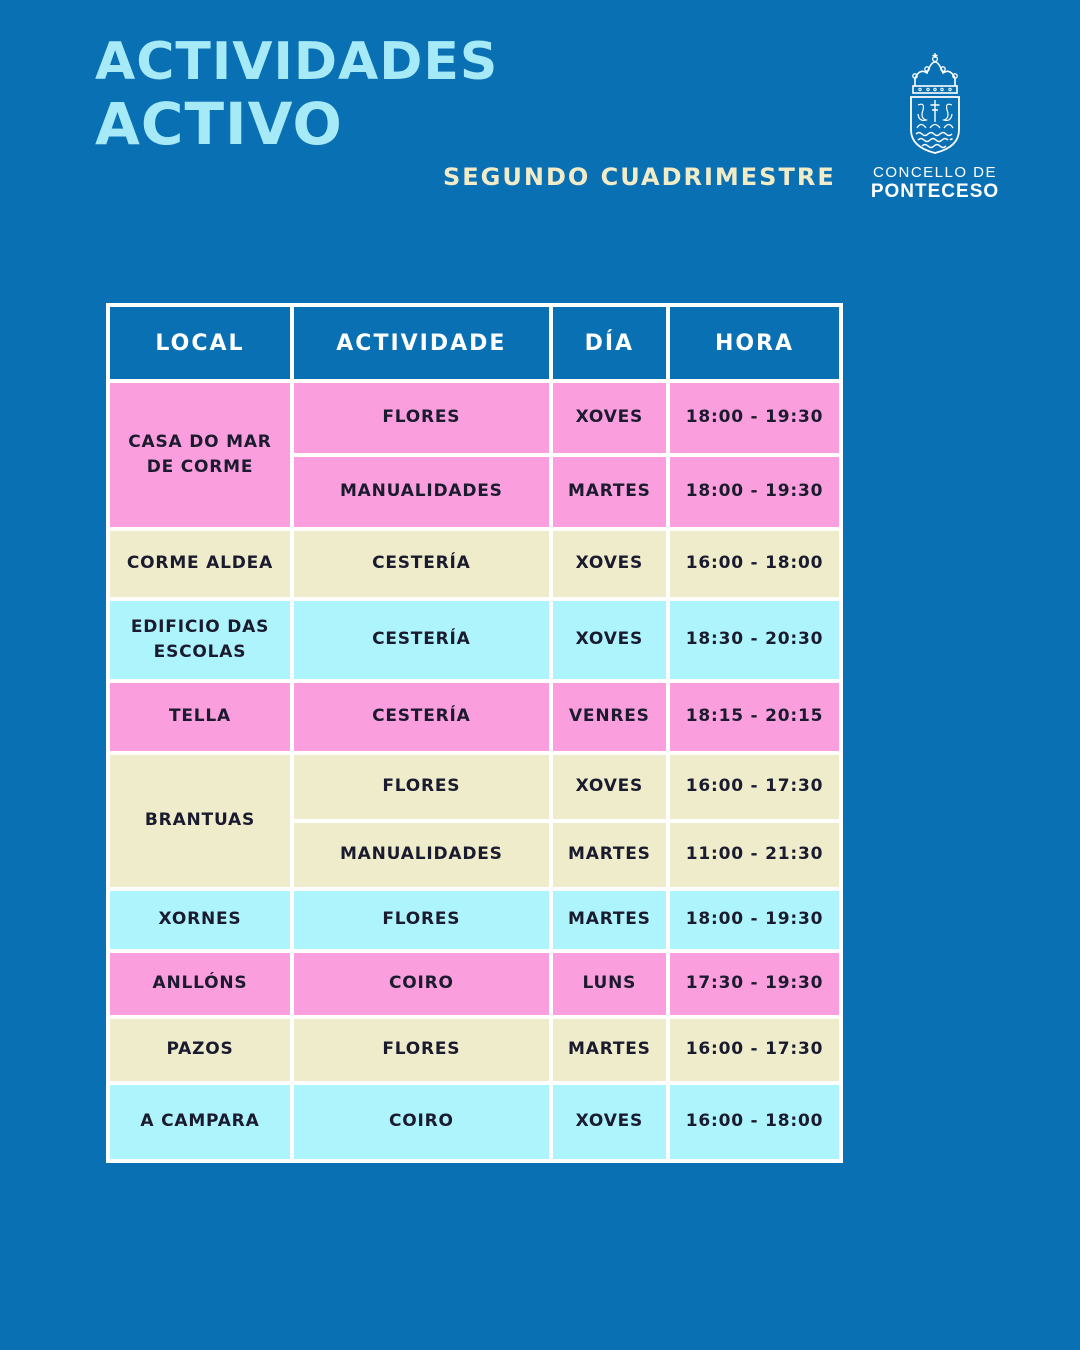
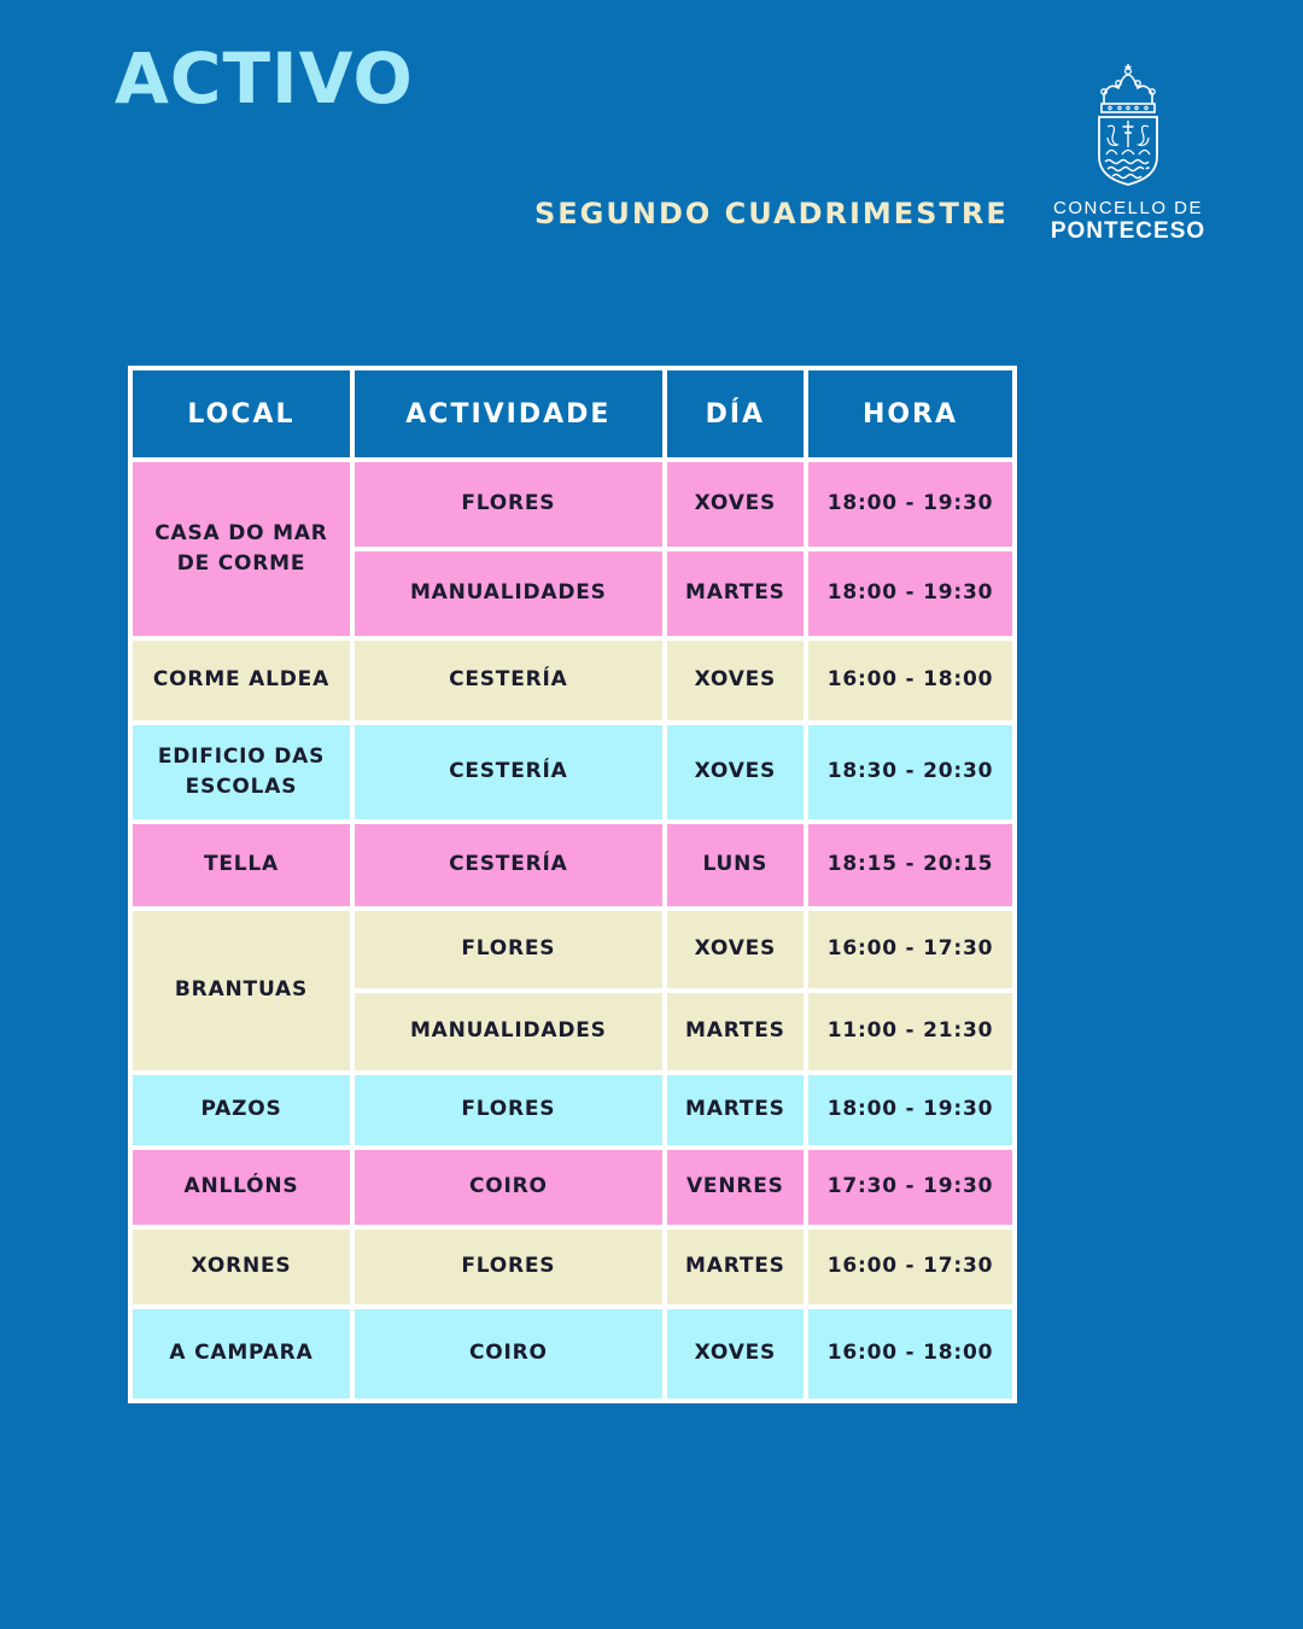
- ACTIVIDADES
  ACTIVO
  SEGUNDO CUADRIMESTRE
  CONCELLO DE
  PONTECESO
  LOCAL	ACTIVIDADE	DÍA	HORA
  CASA DO MAR DE CORME	FLORES	XOVES	18:00 - 19:30
  MANUALIDADES	MARTES	18:00 - 19:30
  CORME ALDEA	CESTERÍA	XOVES	16:00 - 18:00
  EDIFICIO DAS ESCOLAS	CESTERÍA	XOVES	18:30 - 20:30
- TELLA	CESTERÍA	VENRES	18:15 - 20:15
+ TELLA	CESTERÍA	LUNS	18:15 - 20:15
  BRANTUAS	FLORES	XOVES	16:00 - 17:30
  MANUALIDADES	MARTES	11:00 - 21:30
- XORNES	FLORES	MARTES	18:00 - 19:30
+ PAZOS	FLORES	MARTES	18:00 - 19:30
- ANLLÓNS	COIRO	LUNS	17:30 - 19:30
+ ANLLÓNS	COIRO	VENRES	17:30 - 19:30
- PAZOS	FLORES	MARTES	16:00 - 17:30
+ XORNES	FLORES	MARTES	16:00 - 17:30
  A CAMPARA	COIRO	XOVES	16:00 - 18:00
